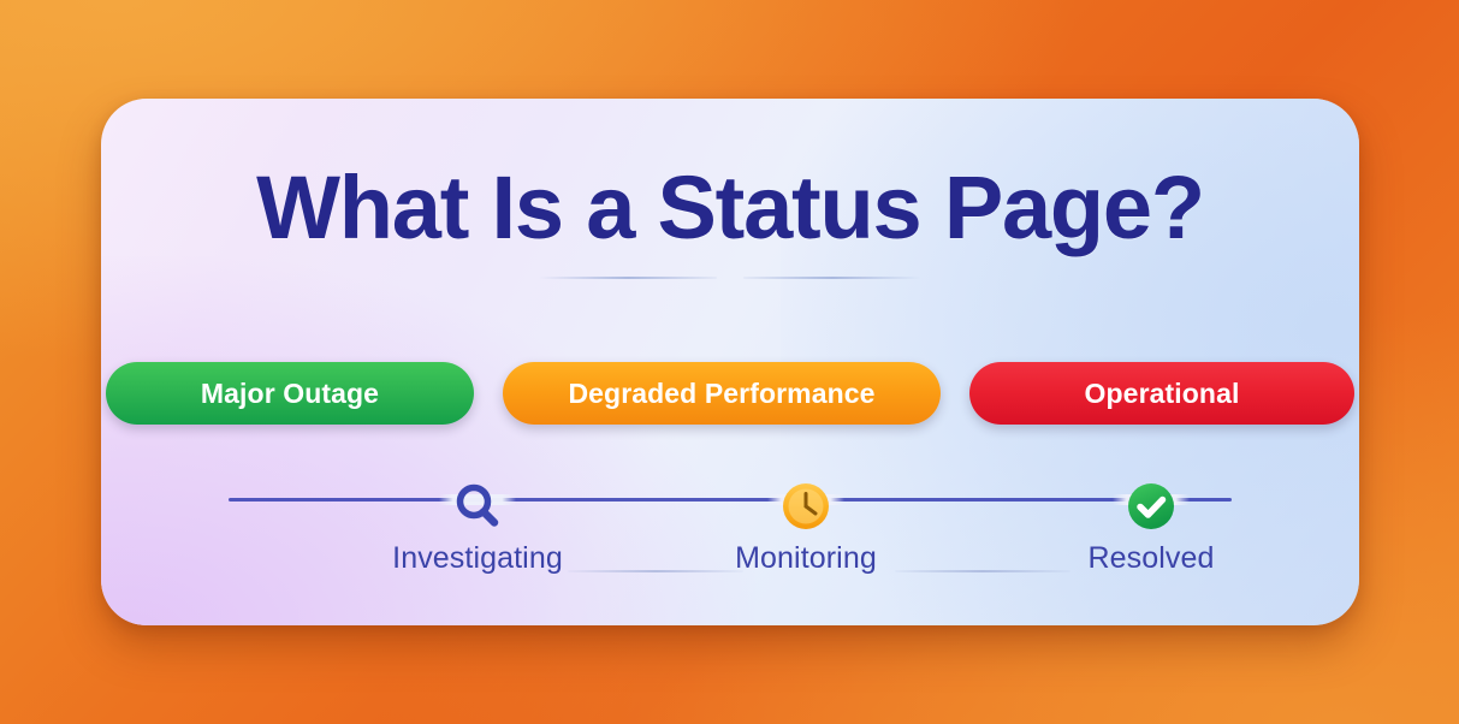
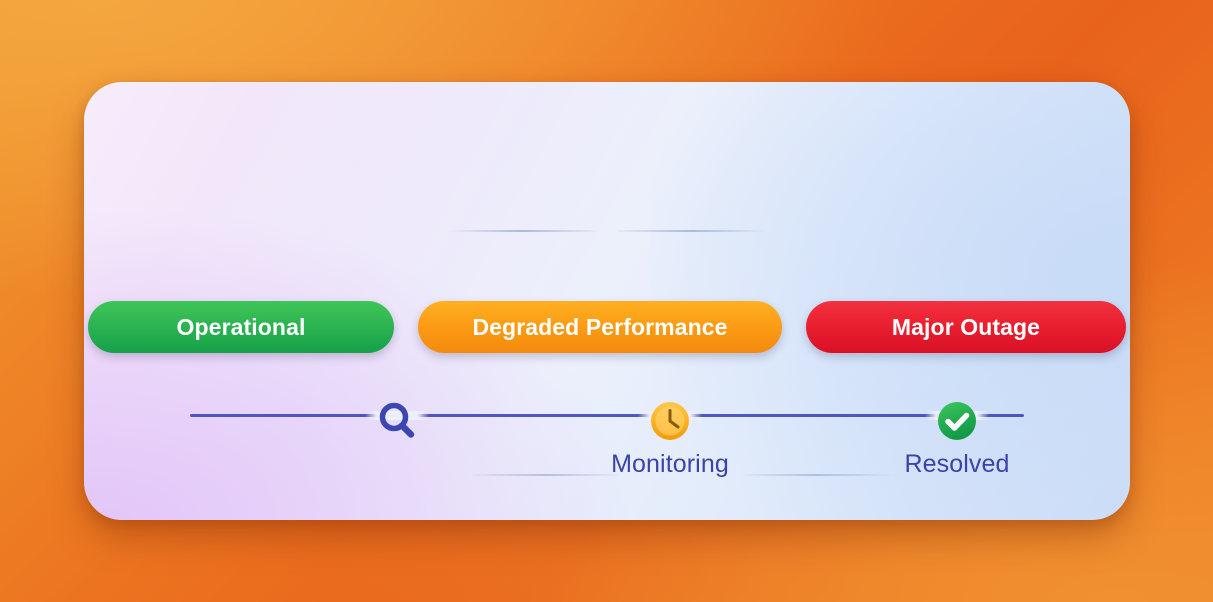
- What Is a Status Page?
- Major Outage
+ Operational
  Degraded Performance
- Operational
+ Major Outage
- Investigating
  Monitoring
  Resolved
